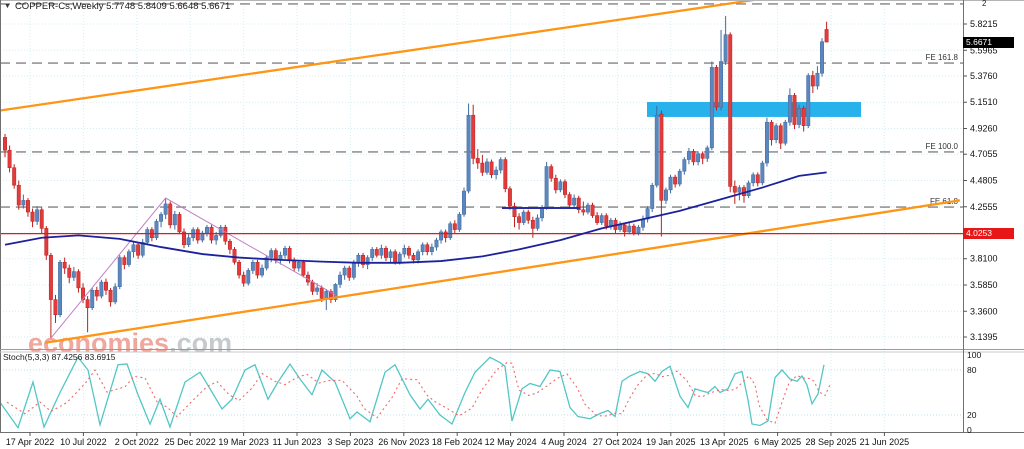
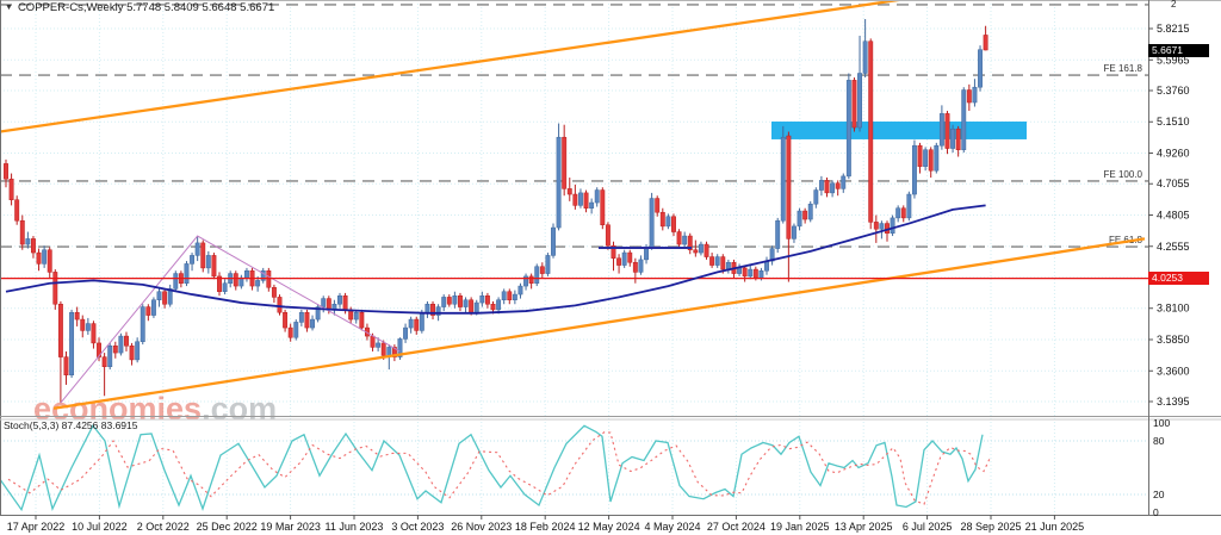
  eonomies.com
  FE 161.8
  FE 100.0
  5.8215
  5.5965
  5.3760
  5.1510
  4.9260
  4.7055
  4.4805
  4.2555
  3.8100
  3.5850
  3.3600
  3.1395
  100
  80
  20
  0
  17 Apr 2022
  10 Jul 2022
  2 Oct 2022
  25 Dec 2022
  19 Mar 2023
  11 Jun 2023
- 3 Sep 2023
+ 3 Oct 2023
  26 Nov 2023
  18 Feb 2024
  12 May 2024
- 4 Aug 2024
+ 4 May 2024
  27 Oct 2024
  19 Jan 2025
  13 Apr 2025
- 6 May 2025
+ 6 Jul 2025
  28 Sep 2025
  21 Jun 2025
  COPPER-Cs,Weekly 5.7748 5.8409 5.6648 5.6671
  Stoch(5,3,3) 87.4256 83.6915
  5.6671
  4.0253
  2
